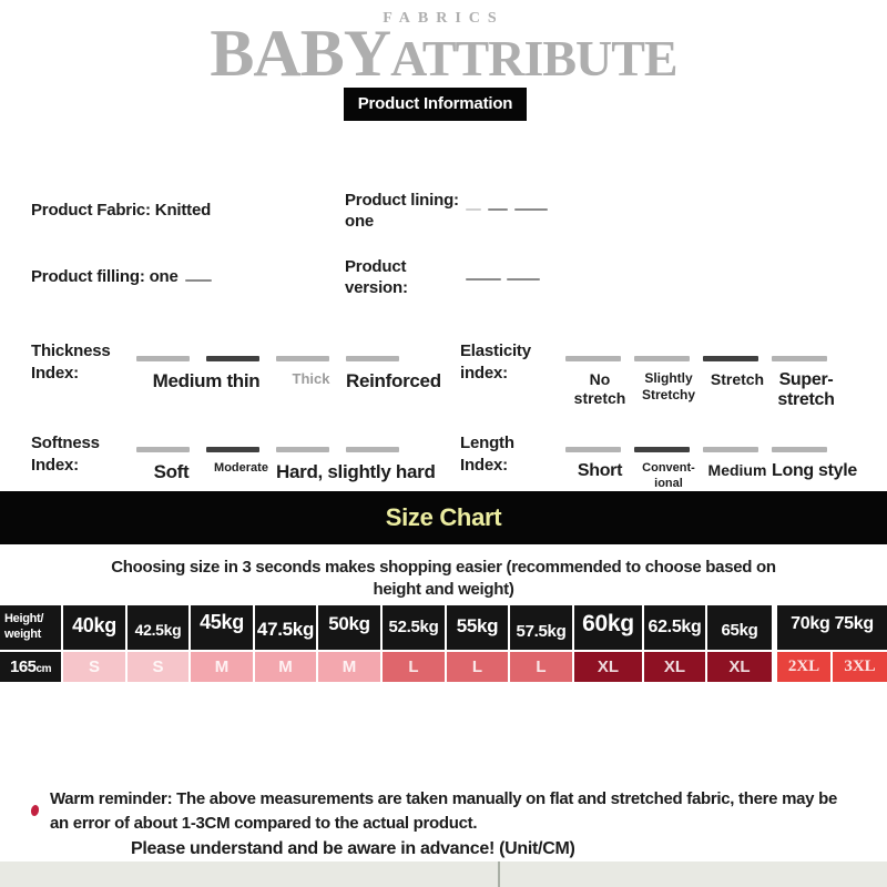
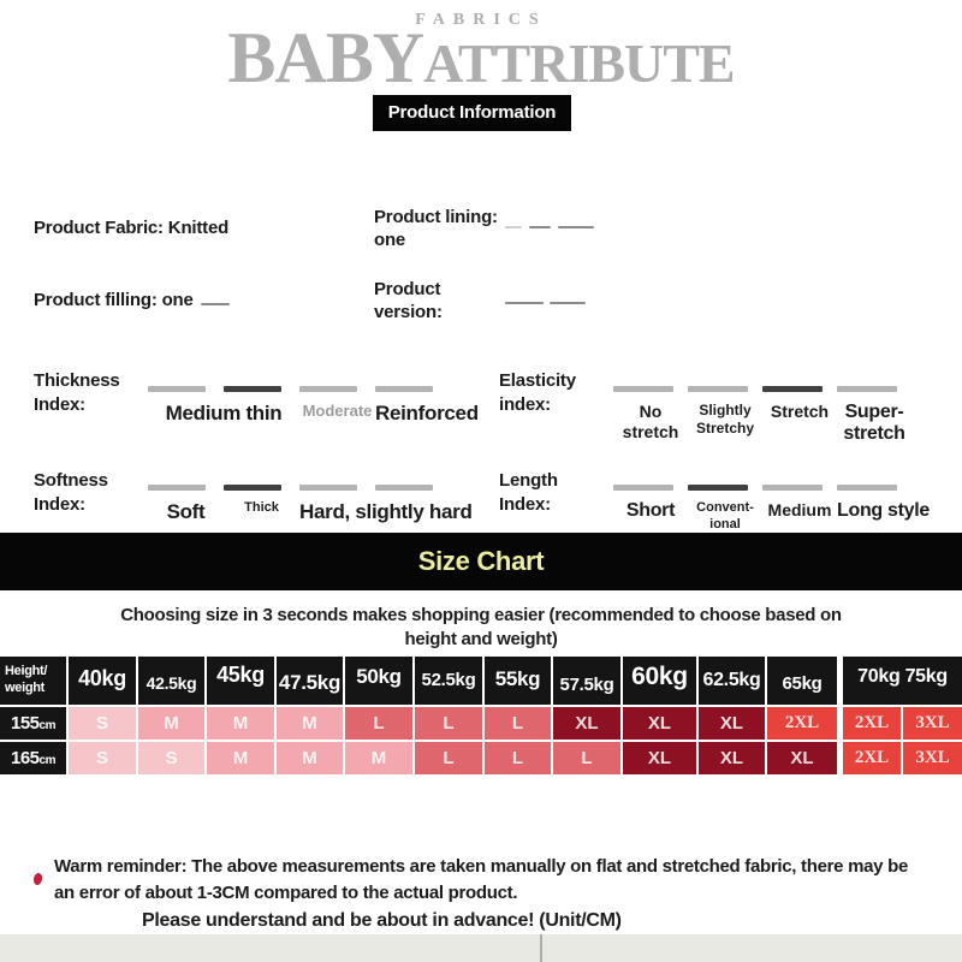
  FABRICS
  BABYATTRIBUTE
  Product Information
  Product Fabric: Knitted
  Product lining:
  one
  Product filling: one
  Product
  version:
  Thickness
  Index:
  Medium thin
- Thick
+ Moderate
  Reinforced
  Elasticity
  index:
  No
  stretch
  Slightly
  Stretchy
  Stretch
  Super-
  stretch
  Softness
  Index:
  Soft
- Moderate
+ Thick
  Hard, slightly hard
  Length
  Index:
  Short
  Convent-
  ional
  Medium
  Long style
  Size Chart
  Choosing size in 3 seconds makes shopping easier (recommended to choose based on height and weight)
  Height/ weight	40kg	42.5kg	45kg	47.5kg	50kg	52.5kg	55kg	57.5kg	60kg	62.5kg	65kg	70kg 75kg
+ 155cm	S	M	M	M	L	L	L	XL	XL	XL	2XL	2XL	3XL
  165cm	S	S	M	M	M	L	L	L	XL	XL	XL	2XL	3XL
  Warm reminder: The above measurements are taken manually on flat and stretched fabric, there may be an error of about 1-3CM compared to the actual product.
- Please understand and be aware in advance! (Unit/CM)
+ Please understand and be about in advance! (Unit/CM)
